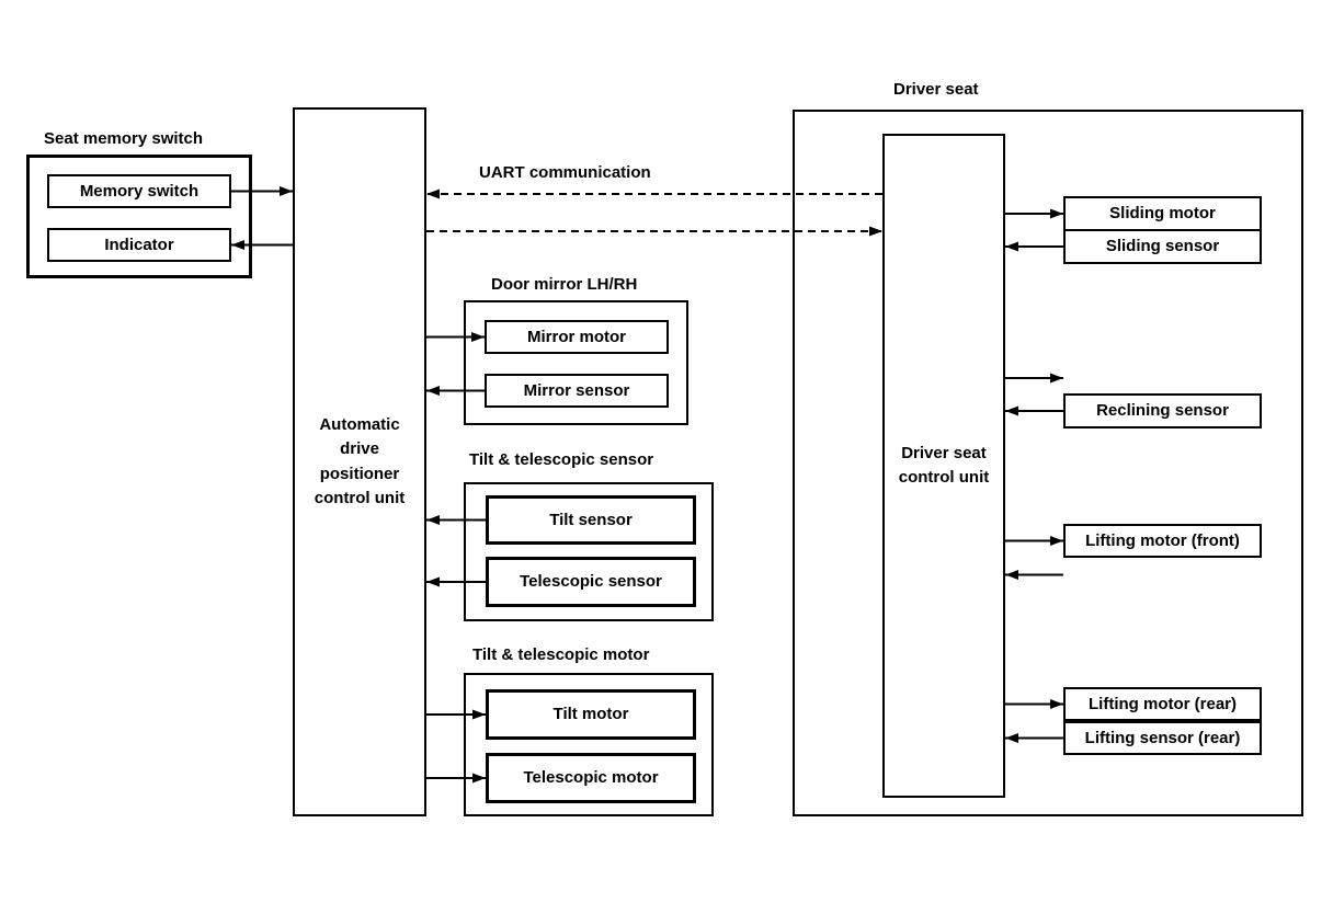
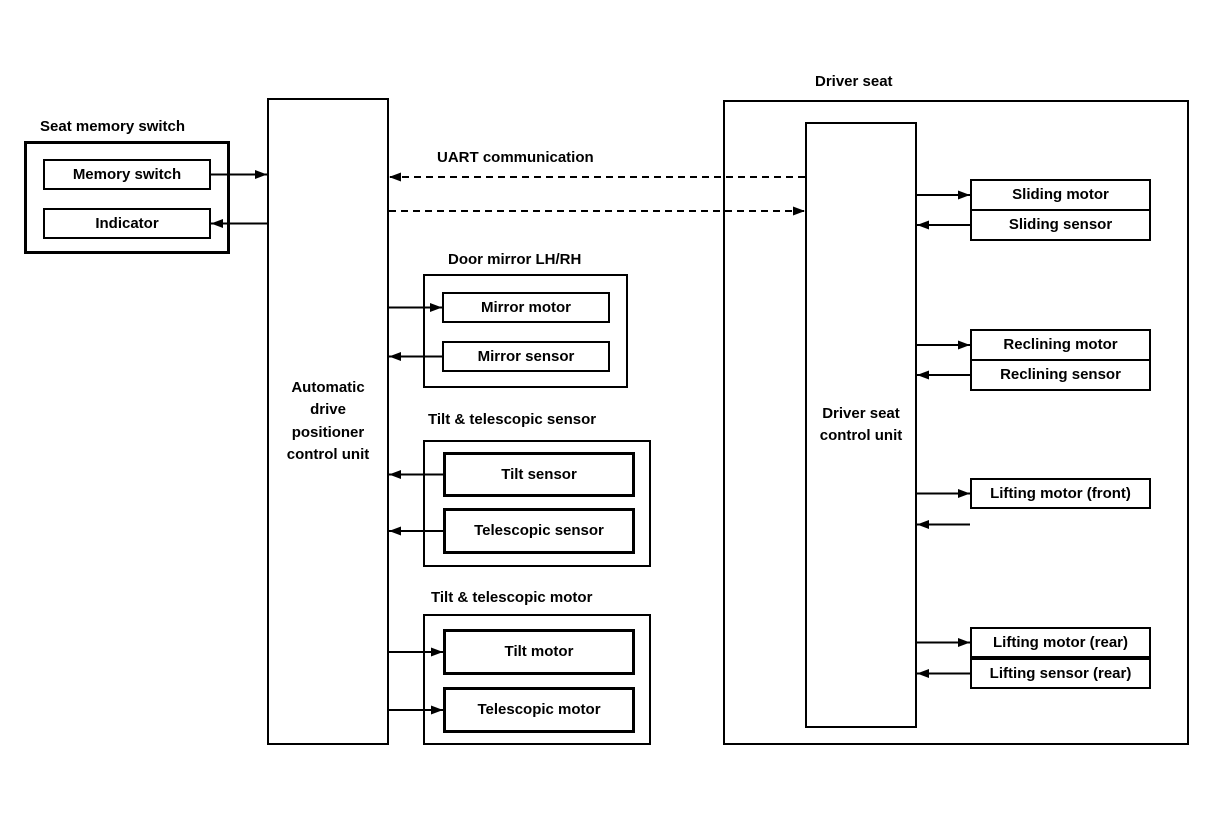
  Seat memory switch
  Memory switch
  Indicator
  Automatic
  drive
  positioner
  control unit
  UART communication
  Door mirror LH/RH
  Mirror motor
  Mirror sensor
  Tilt & telescopic sensor
  Tilt sensor
  Telescopic sensor
  Tilt & telescopic motor
  Tilt motor
  Telescopic motor
  Driver seat
  Driver seat
  control unit
  Sliding motor
  Sliding sensor
+ Reclining motor
  Reclining sensor
  Lifting motor (front)
  Lifting motor (rear)
  Lifting sensor (rear)
